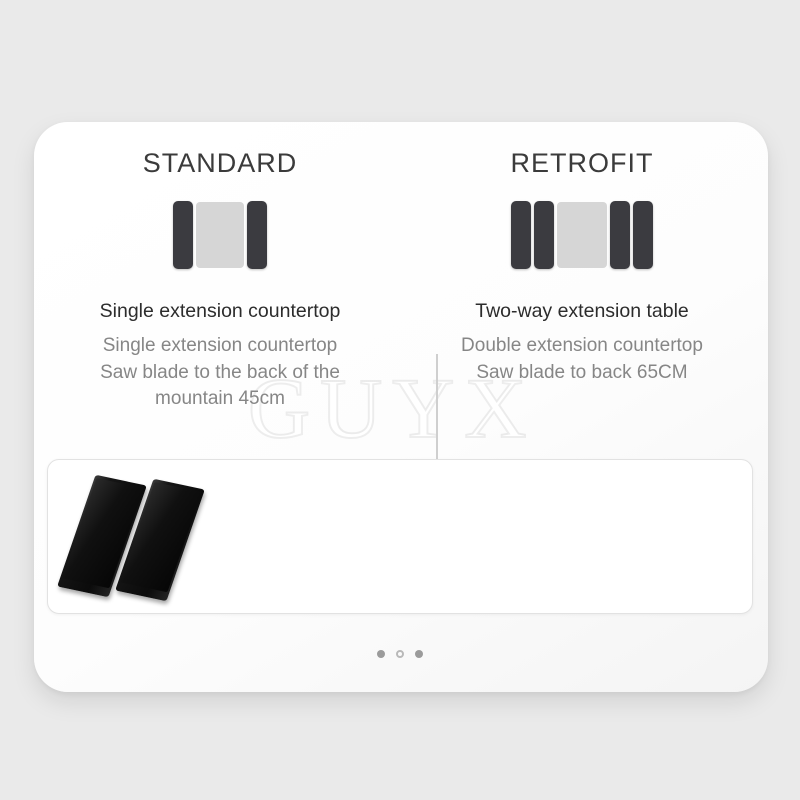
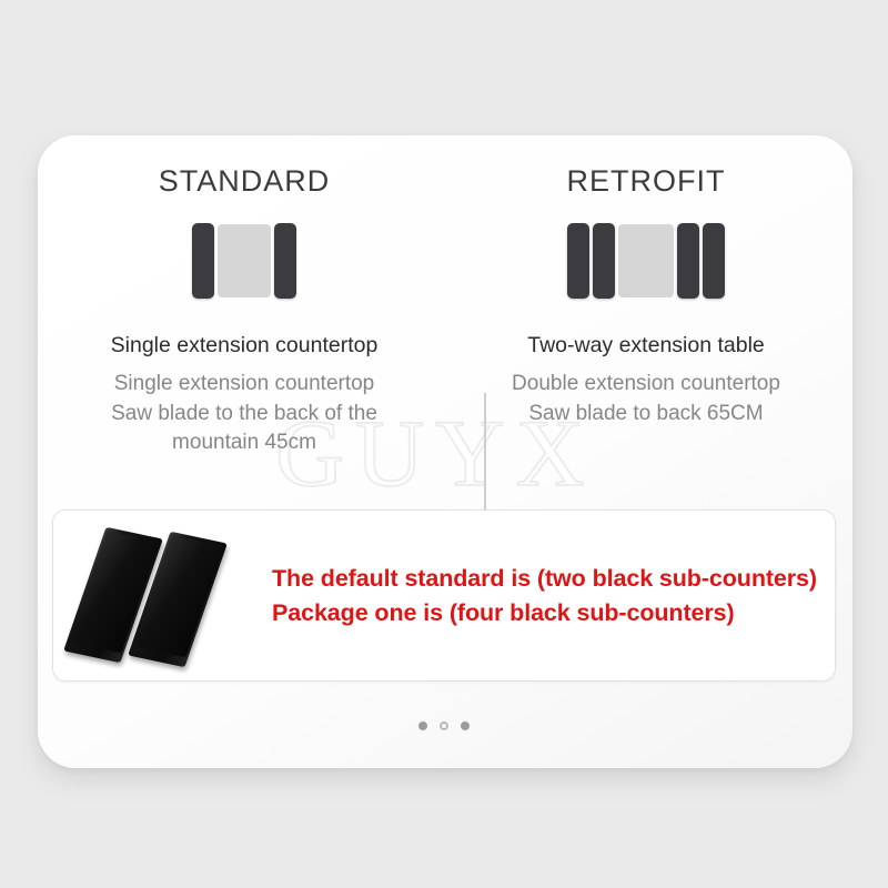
  GUYX
  STANDARD
  Single extension countertop
  Single extension countertop
  Saw blade to the back of the
  mountain 45cm
  RETROFIT
  Two-way extension table
  Double extension countertop
  Saw blade to back 65CM
+ The default standard is (two black sub-counters)
+ Package one is (four black sub-counters)
